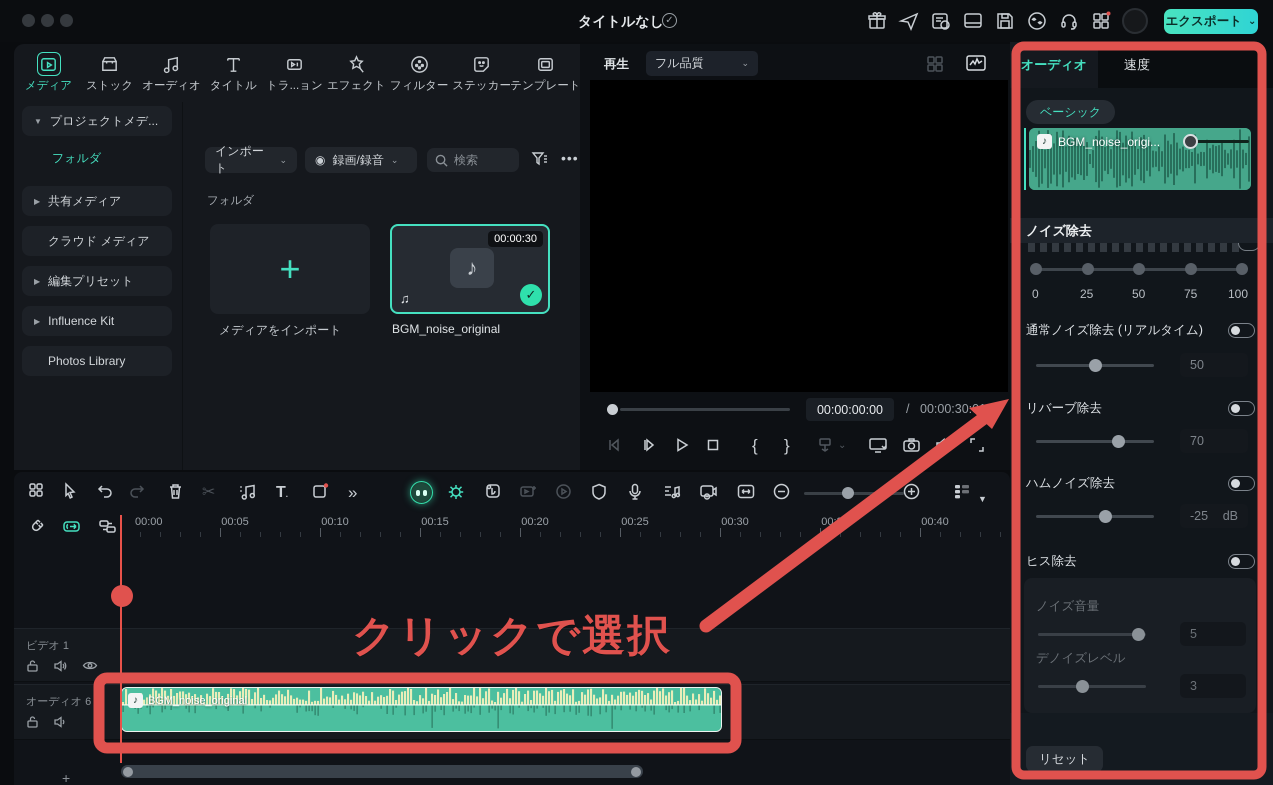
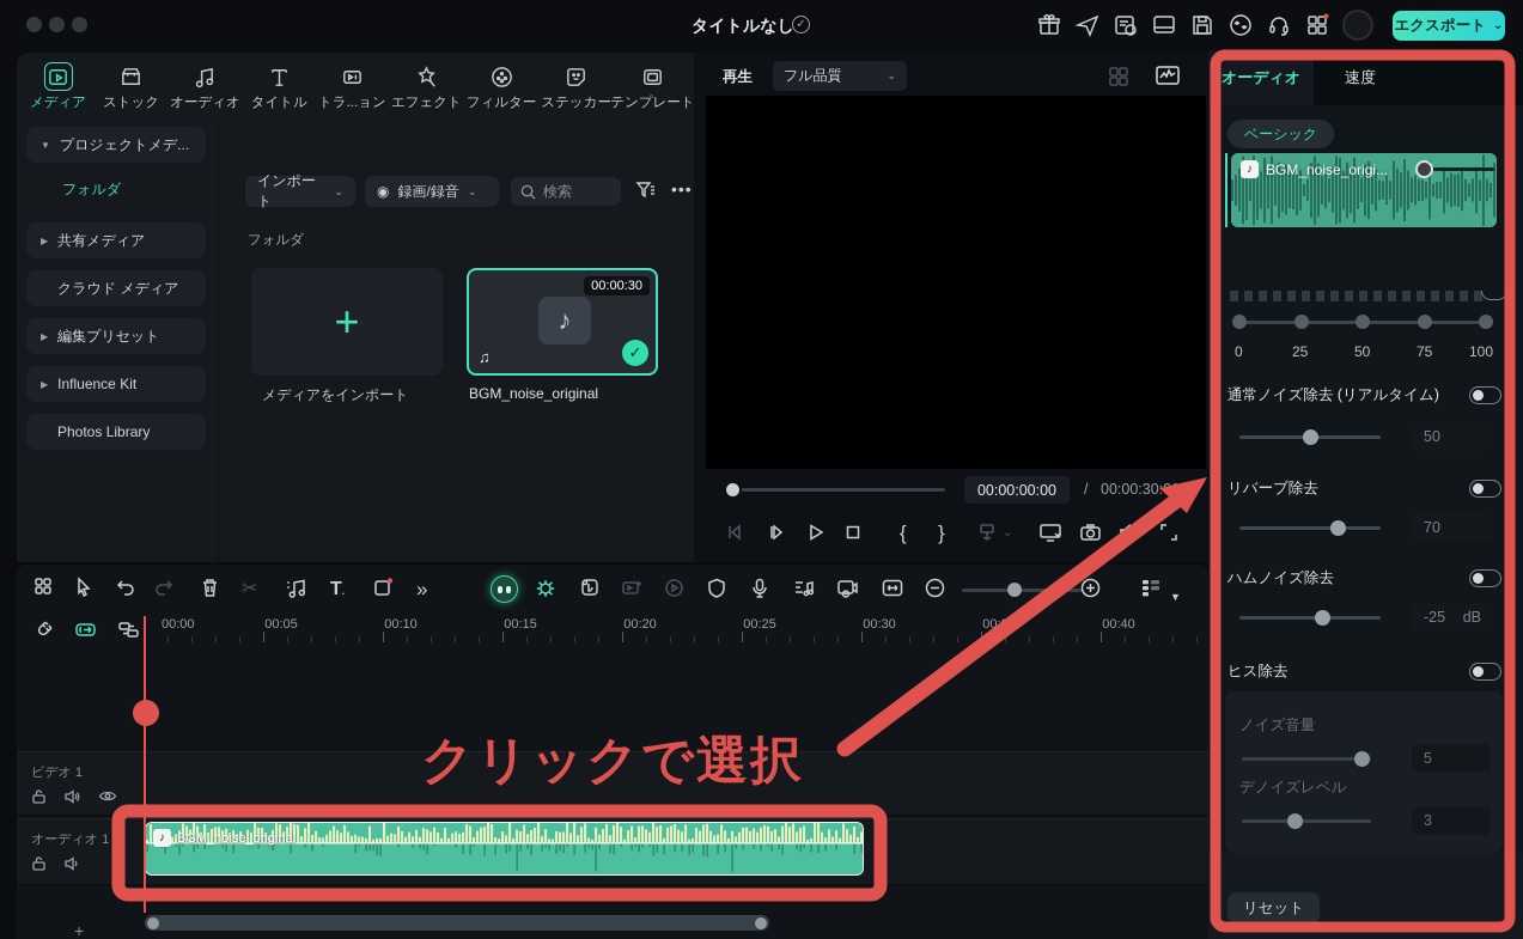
  タイトルなし
  ✓
  エクスポート
  ⌄
  メディア
  ストック
  オーディオ
  タイトル
  トラ...ョン
  エフェクト
  フィルター
  ステッカー
  テンプレート
  ▼
  プロジェクトメデ...
  フォルダ
  ▶
  共有メディア
  クラウド メディア
  ▶
  編集プリセット
  ▶
  Influence Kit
  Photos Library
  インポート
  ⌄
  ◉
  録画/録音
  ⌄
  検索
  •••
  フォルダ
  +
  メディアをインポート
  00:00:30
  ♪
  ♫
  ✓
  BGM_noise_original
  再生
  フル品質
  ⌄
  00:00:00:00
  /
  00:00:30
  {
  }
  ⌄
  オーディオ
  速度
  ベーシック
  ♪
  BGM_noise_origi...
- ノイズ除去
  0
  25
  50
  75
  100
  通常ノイズ除去 (リアルタイム)
  50
  リバーブ除去
  70
  ハムノイズ除去
  -25
  dB
  ヒス除去
  ノイズ音量
  5
  デノイズレベル
  3
  リセット
  ✂
  T.
  »
  ▼
  00:00
  00:05
  00:10
  00:15
  00:20
  00:25
  00:30
  00:40
  ビデオ 1
- オーディオ 6
+ オーディオ 1
  ♪
  BGM_noise_original
  +
  クリックで選択
